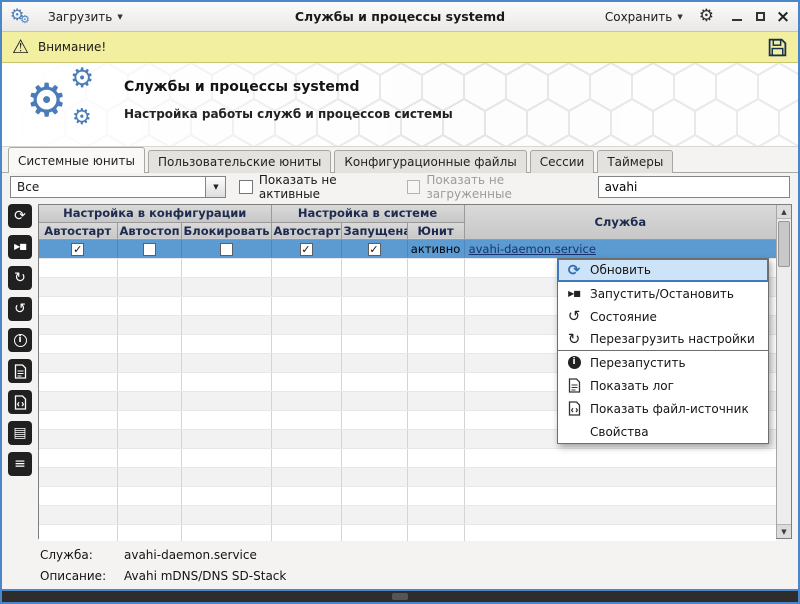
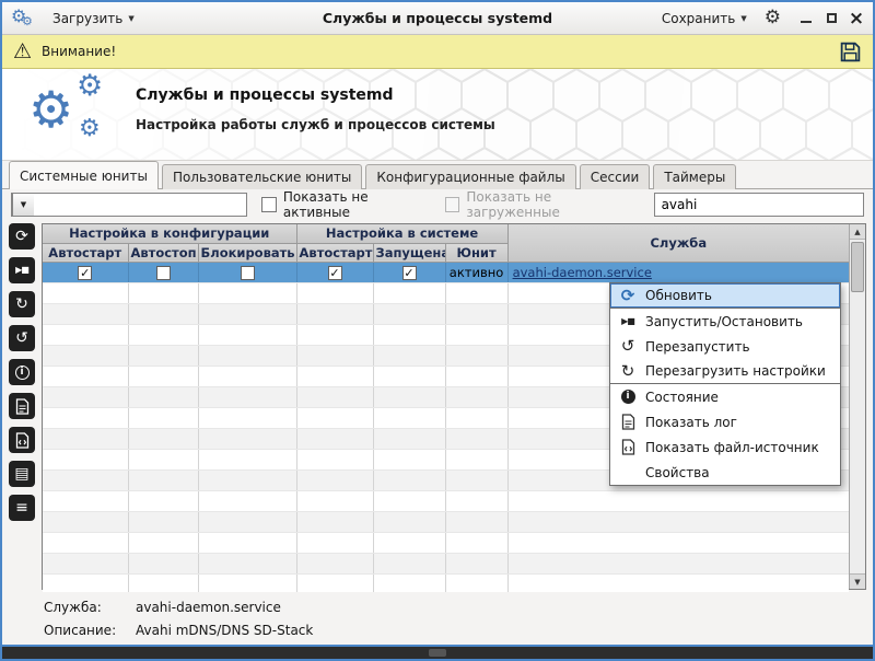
  ⚙
  ⚙
  Загрузить
  ▼
  Службы и процессы systemd
  Сохранить
  ▼
  ⚙
  ×
  ⚠
  Внимание!
  ⚙
  ⚙
  ⚙
  Службы и процессы systemd
  Настройка работы служб и процессов системы
  Системные юниты
  Пользовательские юниты
  Конфигурационные файлы
  Сессии
  Таймеры
- Все
  ▼
  Показать не активные
  Показать не загруженные
  avahi
  ⟳
  ▶■
  ↻
  ↺
  i
  ▤
  ≡
  Настройка в конфигурации	Настройка в системе	Служба
  Автостарт	Автостоп	Блокировать	Автостарт	Запущен	Юнит
  ✓			✓	✓	активно	avahi-daemon.service
  ▲
  ▼
  Служба:
  avahi-daemon.service
  Описание:
  Avahi mDNS/DNS SD-Stack
  ⟳
  Обновить
  ▶■
  Запустить/Остановить
  ↺
- Состояние
+ Перезапустить
  ↻
  Перезагрузить настройки
  i
- Перезапустить
+ Состояние
  Показать лог
  Показать файл-источник
  Свойства
